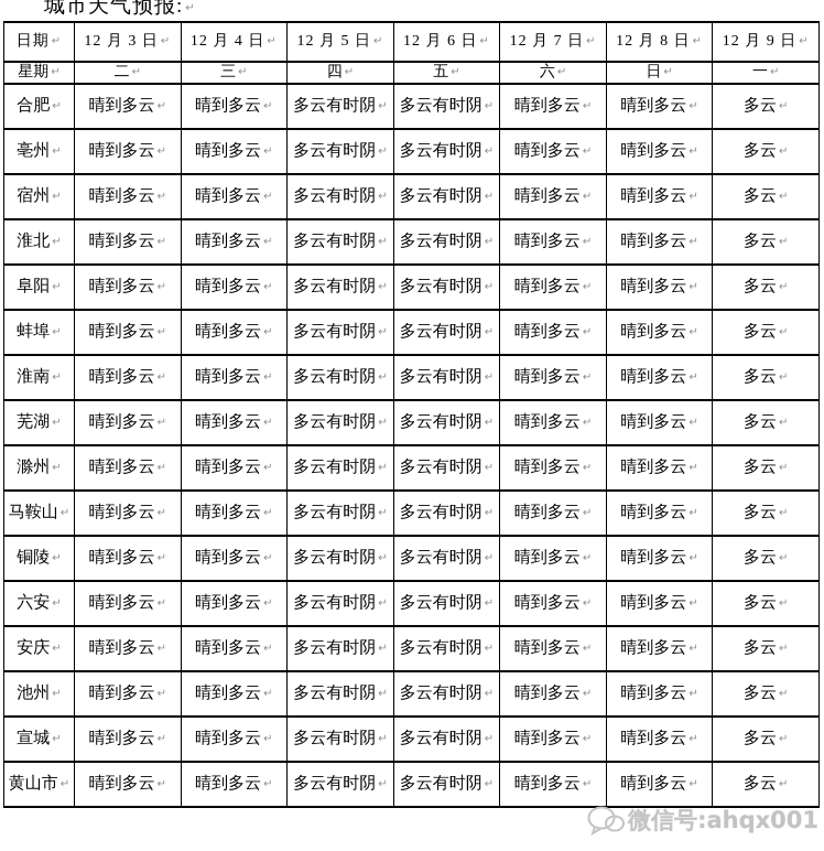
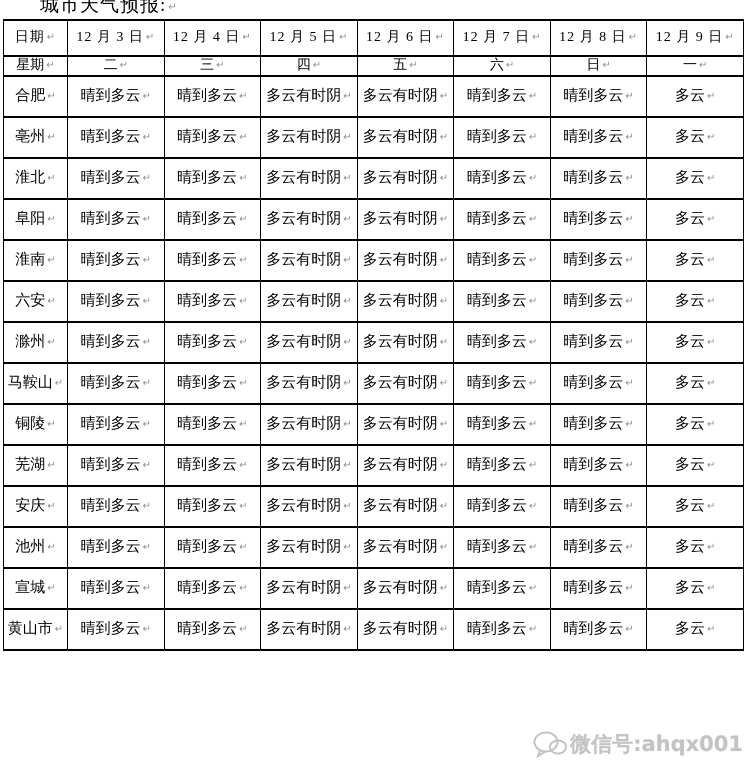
  城市天气预报: ↵
  日期 ↵	12 月 3 日 ↵	12 月 4 日 ↵	12 月 5 日 ↵	12 月 6 日 ↵	12 月 7 日 ↵	12 月 8 日 ↵	12 月 9 日 ↵
  星期 ↵	二 ↵	三 ↵	四 ↵	五 ↵	六 ↵	日 ↵	一 ↵
  合肥 ↵	晴到多云 ↵	晴到多云 ↵	多云有时阴 ↵	多云有时阴 ↵	晴到多云 ↵	晴到多云 ↵	多云 ↵
  亳州 ↵	晴到多云 ↵	晴到多云 ↵	多云有时阴 ↵	多云有时阴 ↵	晴到多云 ↵	晴到多云 ↵	多云 ↵
- 宿州 ↵	晴到多云 ↵	晴到多云 ↵	多云有时阴 ↵	多云有时阴 ↵	晴到多云 ↵	晴到多云 ↵	多云 ↵
  淮北 ↵	晴到多云 ↵	晴到多云 ↵	多云有时阴 ↵	多云有时阴 ↵	晴到多云 ↵	晴到多云 ↵	多云 ↵
  阜阳 ↵	晴到多云 ↵	晴到多云 ↵	多云有时阴 ↵	多云有时阴 ↵	晴到多云 ↵	晴到多云 ↵	多云 ↵
- 蚌埠 ↵	晴到多云 ↵	晴到多云 ↵	多云有时阴 ↵	多云有时阴 ↵	晴到多云 ↵	晴到多云 ↵	多云 ↵
  淮南 ↵	晴到多云 ↵	晴到多云 ↵	多云有时阴 ↵	多云有时阴 ↵	晴到多云 ↵	晴到多云 ↵	多云 ↵
- 芜湖 ↵	晴到多云 ↵	晴到多云 ↵	多云有时阴 ↵	多云有时阴 ↵	晴到多云 ↵	晴到多云 ↵	多云 ↵
+ 六安 ↵	晴到多云 ↵	晴到多云 ↵	多云有时阴 ↵	多云有时阴 ↵	晴到多云 ↵	晴到多云 ↵	多云 ↵
  滁州 ↵	晴到多云 ↵	晴到多云 ↵	多云有时阴 ↵	多云有时阴 ↵	晴到多云 ↵	晴到多云 ↵	多云 ↵
  马鞍山 ↵	晴到多云 ↵	晴到多云 ↵	多云有时阴 ↵	多云有时阴 ↵	晴到多云 ↵	晴到多云 ↵	多云 ↵
  铜陵 ↵	晴到多云 ↵	晴到多云 ↵	多云有时阴 ↵	多云有时阴 ↵	晴到多云 ↵	晴到多云 ↵	多云 ↵
- 六安 ↵	晴到多云 ↵	晴到多云 ↵	多云有时阴 ↵	多云有时阴 ↵	晴到多云 ↵	晴到多云 ↵	多云 ↵
+ 芜湖 ↵	晴到多云 ↵	晴到多云 ↵	多云有时阴 ↵	多云有时阴 ↵	晴到多云 ↵	晴到多云 ↵	多云 ↵
  安庆 ↵	晴到多云 ↵	晴到多云 ↵	多云有时阴 ↵	多云有时阴 ↵	晴到多云 ↵	晴到多云 ↵	多云 ↵
  池州 ↵	晴到多云 ↵	晴到多云 ↵	多云有时阴 ↵	多云有时阴 ↵	晴到多云 ↵	晴到多云 ↵	多云 ↵
  宣城 ↵	晴到多云 ↵	晴到多云 ↵	多云有时阴 ↵	多云有时阴 ↵	晴到多云 ↵	晴到多云 ↵	多云 ↵
  黄山市 ↵	晴到多云 ↵	晴到多云 ↵	多云有时阴 ↵	多云有时阴 ↵	晴到多云 ↵	晴到多云 ↵	多云 ↵
  微信号:ahqx001
